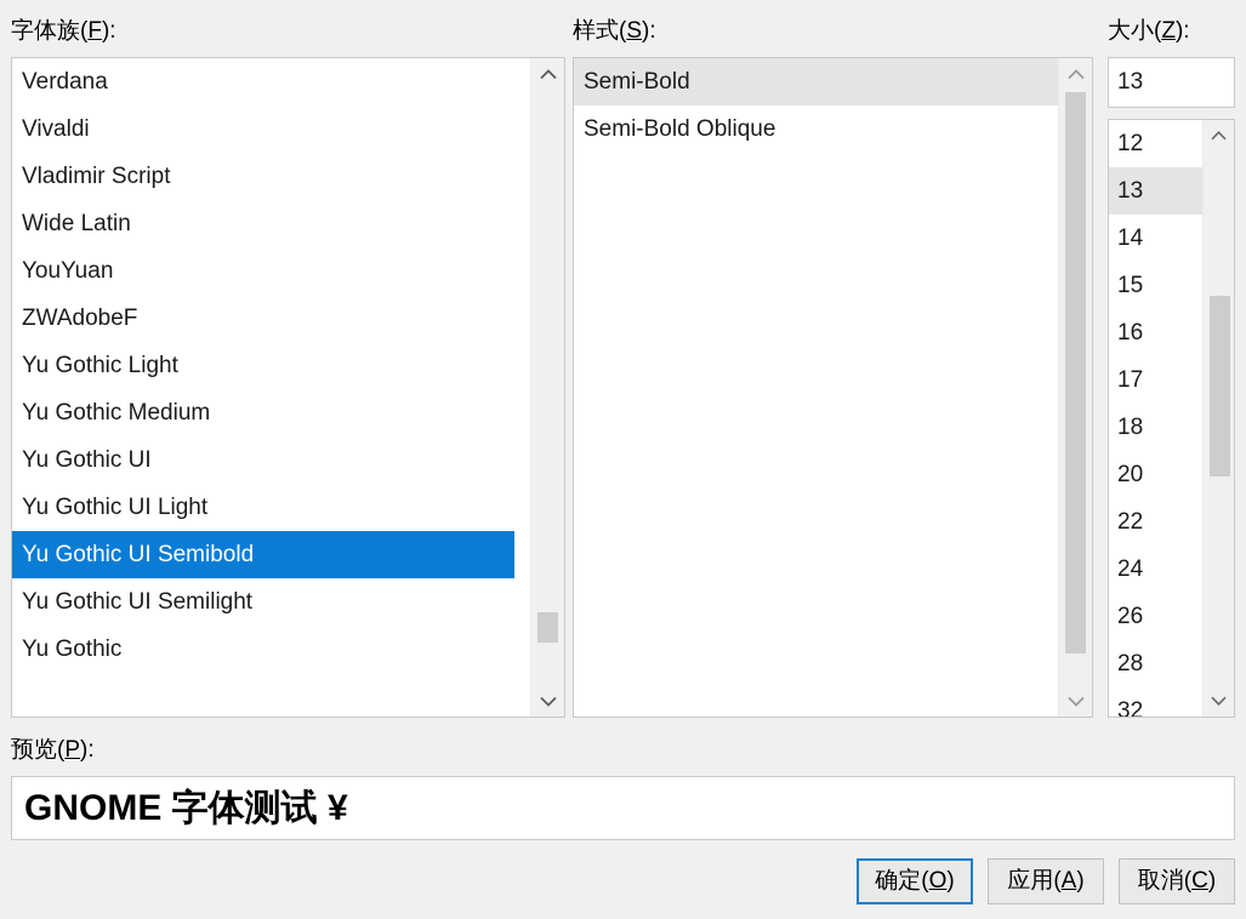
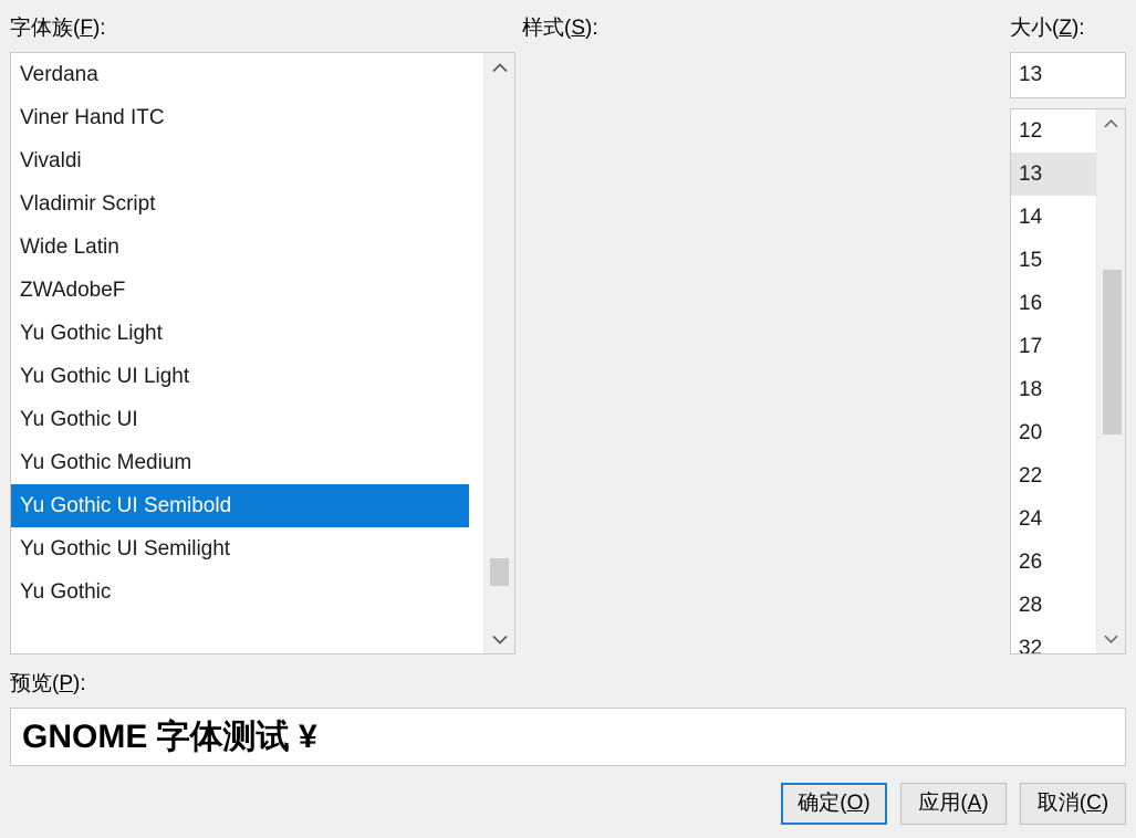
  字体族(F):
  Verdana
+ Viner Hand ITC
  Vivaldi
  Vladimir Script
  Wide Latin
- YouYuan
  ZWAdobeF
  Yu Gothic Light
- Yu Gothic Medium
+ Yu Gothic UI Light
  Yu Gothic UI
- Yu Gothic UI Light
+ Yu Gothic Medium
  Yu Gothic UI Semibold
  Yu Gothic UI Semilight
  Yu Gothic
  样式(S):
- Semi-Bold
- Semi-Bold Oblique
  大小(Z):
  13
  12
  13
  14
  15
  16
  17
  18
  20
  22
  24
  26
  28
  32
  预览(P):
  GNOME 字体测试 ¥
  确定(O)
  应用(A)
  取消(C)
